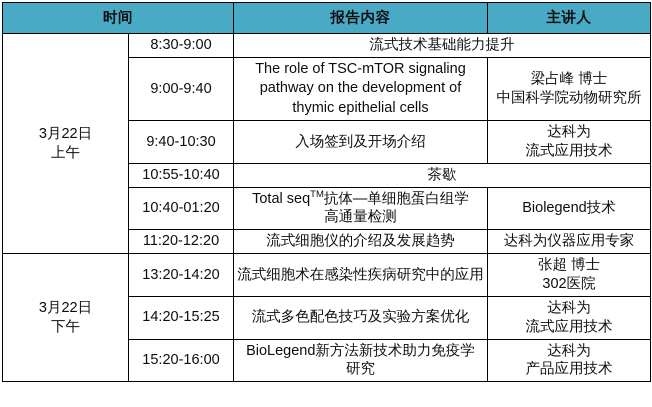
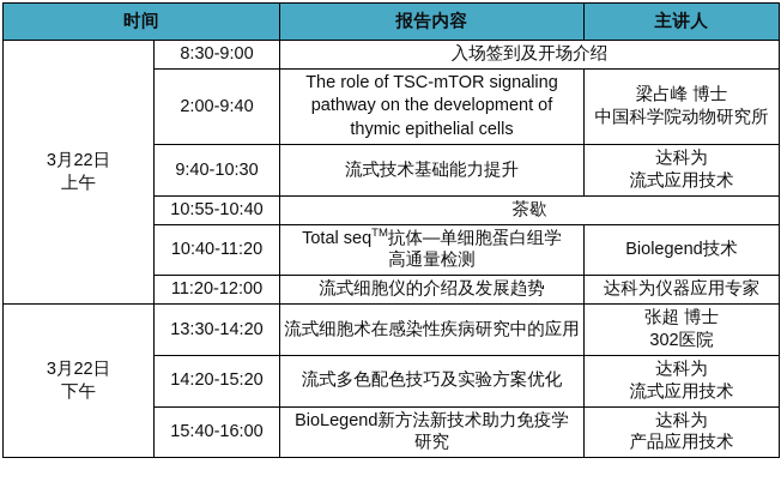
  时间	报告内容	主讲人
- 3月22日 上午	8:30-9:00	流式技术基础能力提升
+ 3月22日 上午	8:30-9:00	入场签到及开场介绍
- 9:00-9:40	The role of TSC-mTOR signaling pathway on the development of thymic epithelial cells	梁占峰 博士 中国科学院动物研究所
+ 2:00-9:40	The role of TSC-mTOR signaling pathway on the development of thymic epithelial cells	梁占峰 博士 中国科学院动物研究所
- 9:40-10:30	入场签到及开场介绍	达科为 流式应用技术
+ 9:40-10:30	流式技术基础能力提升	达科为 流式应用技术
  10:55-10:40	茶歇
- 10:40-01:20	Total seqTM抗体—单细胞蛋白组学 高通量检测	Biolegend技术
+ 10:40-11:20	Total seqTM抗体—单细胞蛋白组学 高通量检测	Biolegend技术
- 11:20-12:20	流式细胞仪的介绍及发展趋势	达科为仪器应用专家
+ 11:20-12:00	流式细胞仪的介绍及发展趋势	达科为仪器应用专家
- 3月22日 下午	13:20-14:20	流式细胞术在感染性疾病研究中的应用	张超 博士 302医院
+ 3月22日 下午	13:30-14:20	流式细胞术在感染性疾病研究中的应用	张超 博士 302医院
- 14:20-15:25	流式多色配色技巧及实验方案优化	达科为 流式应用技术
+ 14:20-15:20	流式多色配色技巧及实验方案优化	达科为 流式应用技术
- 15:20-16:00	BioLegend新方法新技术助力免疫学 研究	达科为 产品应用技术
+ 15:40-16:00	BioLegend新方法新技术助力免疫学 研究	达科为 产品应用技术
